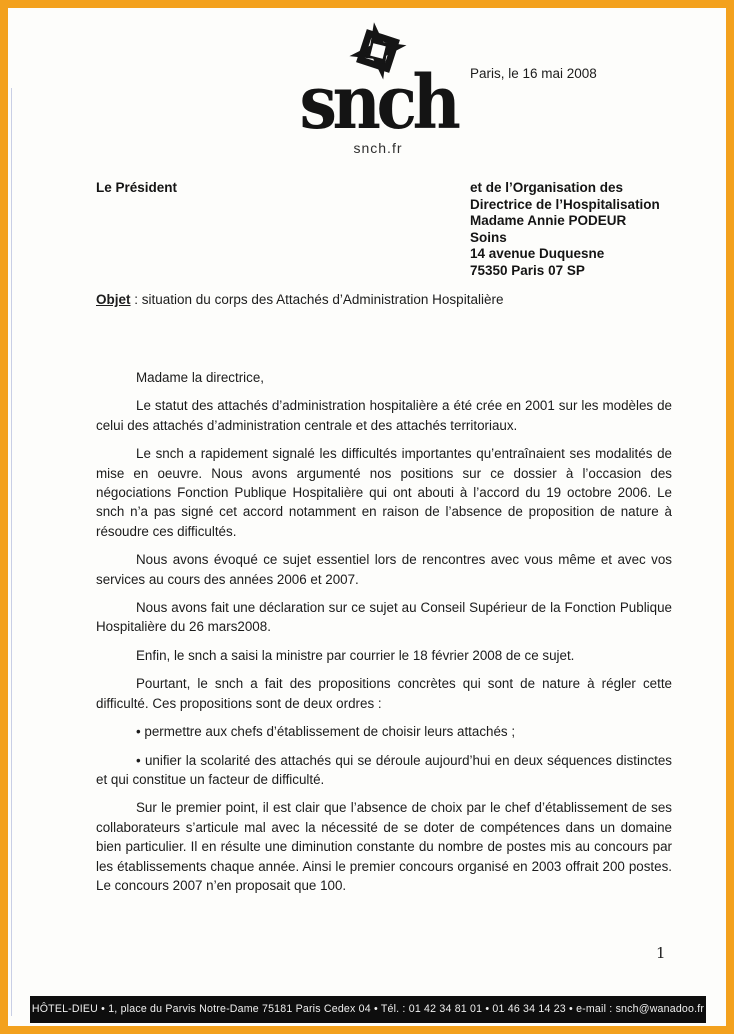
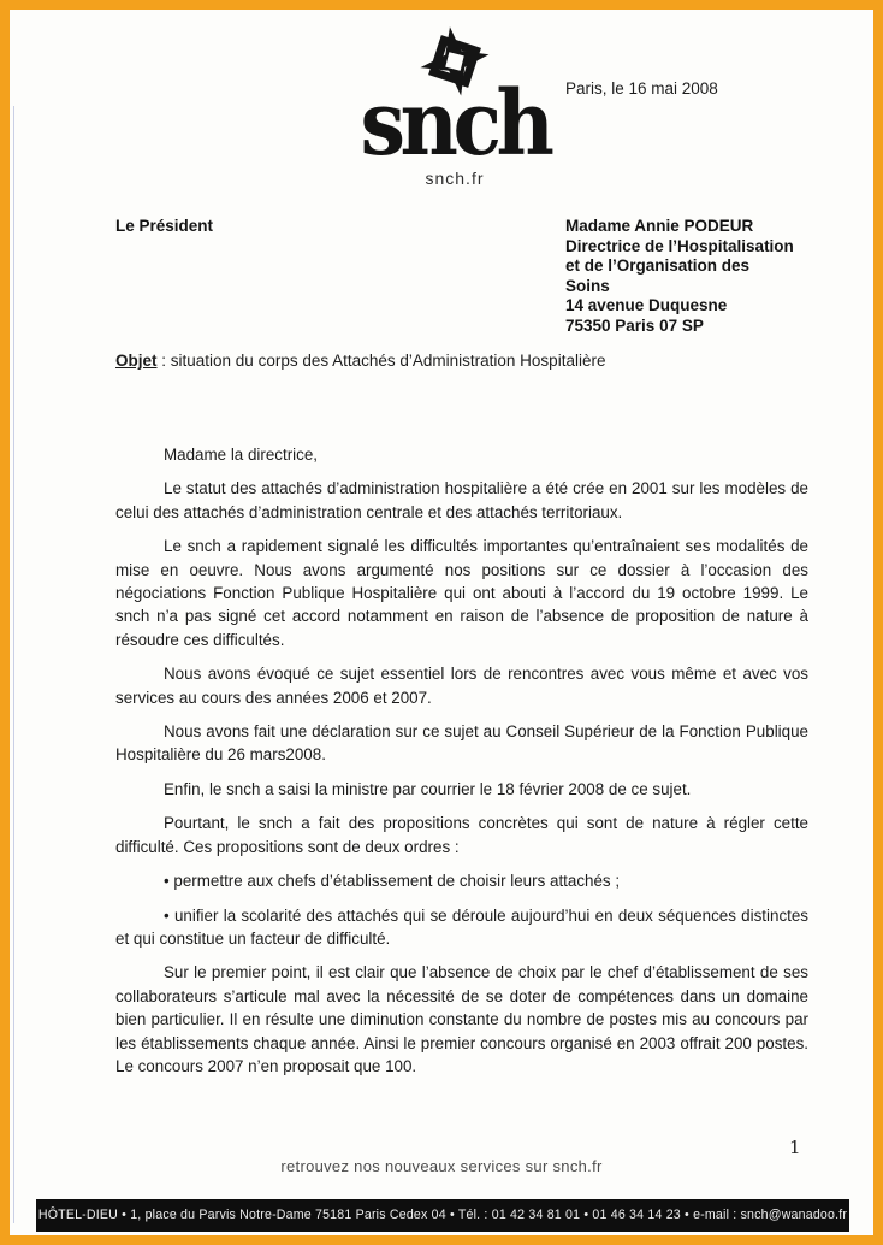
  snch
  snch.fr
  Paris, le 16 mai 2008
  Le Président
- et de l’Organisation des
+ Madame Annie PODEUR
  Directrice de l’Hospitalisation
- Madame Annie PODEUR
+ et de l’Organisation des
  Soins
  14 avenue Duquesne
  75350 Paris 07 SP
  Objet : situation du corps des Attachés d’Administration Hospitalière
  Madame la directrice,
  Le statut des attachés d’administration hospitalière a été crée en 2001 sur les modèles de celui des attachés d’administration centrale et des attachés territoriaux.
- Le snch a rapidement signalé les difficultés importantes qu’entraînaient ses modalités de mise en oeuvre. Nous avons argumenté nos positions sur ce dossier à l’occasion des négociations Fonction Publique Hospitalière qui ont abouti à l’accord du 19 octobre 2006. Le snch n’a pas signé cet accord notamment en raison de l’absence de proposition de nature à résoudre ces difficultés.
+ Le snch a rapidement signalé les difficultés importantes qu’entraînaient ses modalités de mise en oeuvre. Nous avons argumenté nos positions sur ce dossier à l’occasion des négociations Fonction Publique Hospitalière qui ont abouti à l’accord du 19 octobre 1999. Le snch n’a pas signé cet accord notamment en raison de l’absence de proposition de nature à résoudre ces difficultés.
  Nous avons évoqué ce sujet essentiel lors de rencontres avec vous même et avec vos services au cours des années 2006 et 2007.
  Nous avons fait une déclaration sur ce sujet au Conseil Supérieur de la Fonction Publique Hospitalière du 26 mars2008.
  Enfin, le snch a saisi la ministre par courrier le 18 février 2008 de ce sujet.
  Pourtant, le snch a fait des propositions concrètes qui sont de nature à régler cette difficulté. Ces propositions sont de deux ordres :
  • permettre aux chefs d’établissement de choisir leurs attachés ;
  • unifier la scolarité des attachés qui se déroule aujourd’hui en deux séquences distinctes et qui constitue un facteur de difficulté.
  Sur le premier point, il est clair que l’absence de choix par le chef d’établissement de ses collaborateurs s’articule mal avec la nécessité de se doter de compétences dans un domaine bien particulier. Il en résulte une diminution constante du nombre de postes mis au concours par les établissements chaque année. Ainsi le premier concours organisé en 2003 offrait 200 postes. Le concours 2007 n’en proposait que 100.
  1
+ retrouvez nos nouveaux services sur snch.fr
  HÔTEL-DIEU • 1, place du Parvis Notre-Dame 75181 Paris Cedex 04 • Tél. : 01 42 34 81 01 • 01 46 34 14 23 • e-mail : snch@wanadoo.fr
